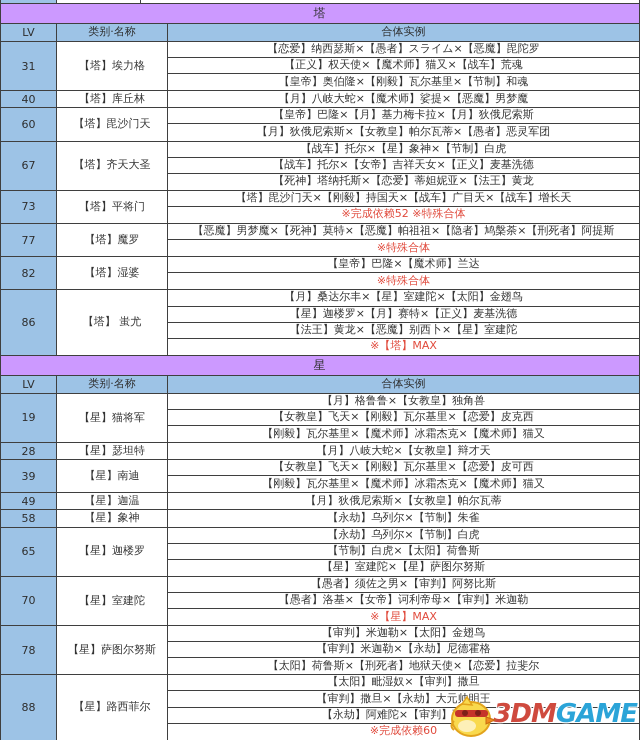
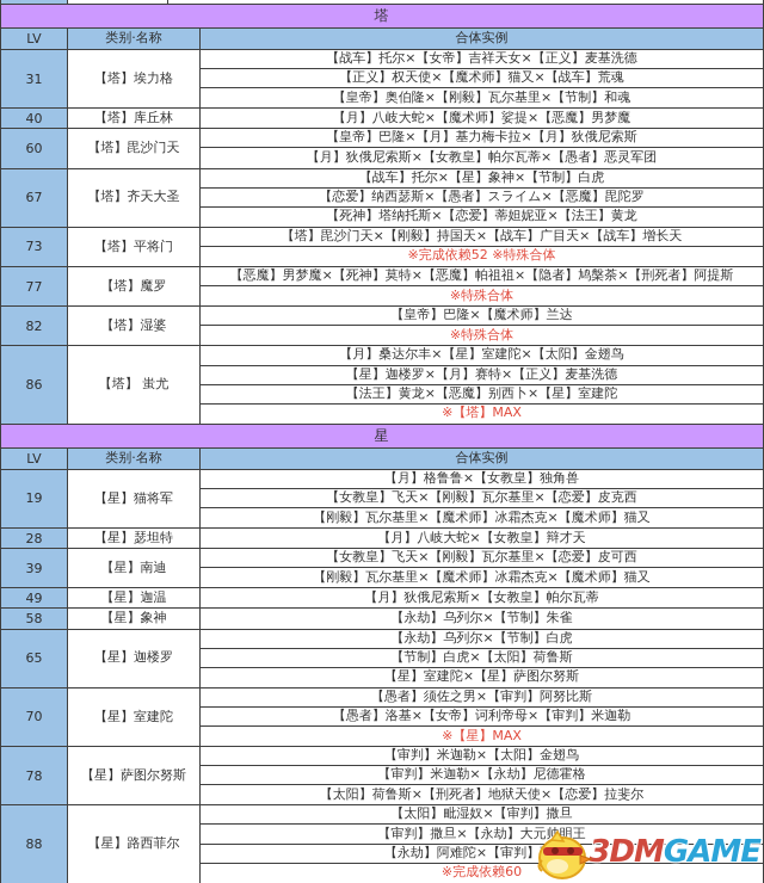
  塔
  LV
  类别·名称
  合体实例
  31
  【塔】埃力格
- 【恋爱】纳西瑟斯×【愚者】スライム×【恶魔】毘陀罗
+ 【战车】托尔×【女帝】吉祥天女×【正义】麦基洗德
  【正义】权天使×【魔术师】猫又×【战车】荒魂
  【皇帝】奥伯隆×【刚毅】瓦尔基里×【节制】和魂
  40
  【塔】库丘林
  【月】八岐大蛇×【魔术师】娑提×【恶魔】男梦魔
  60
  【塔】毘沙门天
  【皇帝】巴隆×【月】基力梅卡拉×【月】狄俄尼索斯
  【月】狄俄尼索斯×【女教皇】帕尔瓦蒂×【愚者】恶灵军团
  67
  【塔】齐天大圣
  【战车】托尔×【星】象神×【节制】白虎
- 【战车】托尔×【女帝】吉祥天女×【正义】麦基洗德
+ 【恋爱】纳西瑟斯×【愚者】スライム×【恶魔】毘陀罗
  【死神】塔纳托斯×【恋爱】蒂妲妮亚×【法王】黄龙
  73
  【塔】平将门
  【塔】毘沙门天×【刚毅】持国天×【战车】广目天×【战车】增长天
  ※完成依赖52 ※特殊合体
  77
  【塔】魔罗
  【恶魔】男梦魔×【死神】莫特×【恶魔】帕祖祖×【隐者】鸠槃荼×【刑死者】阿提斯
  ※特殊合体
  82
  【塔】湿婆
  【皇帝】巴隆×【魔术师】兰达
  ※特殊合体
  86
  【塔】 蚩尤
  【月】桑达尔丰×【星】室建陀×【太阳】金翅鸟
  【星】迦楼罗×【月】赛特×【正义】麦基洗德
  【法王】黄龙×【恶魔】别西卜×【星】室建陀
  ※【塔】MAX
  星
  LV
  类别·名称
  合体实例
  19
  【星】猫将军
  【月】格鲁鲁×【女教皇】独角兽
  【女教皇】飞天×【刚毅】瓦尔基里×【恋爱】皮克西
  【刚毅】瓦尔基里×【魔术师】冰霜杰克×【魔术师】猫又
  28
  【星】瑟坦特
  【月】八岐大蛇×【女教皇】辩才天
  39
  【星】南迪
  【女教皇】飞天×【刚毅】瓦尔基里×【恋爱】皮可西
  【刚毅】瓦尔基里×【魔术师】冰霜杰克×【魔术师】猫又
  49
  【星】迦温
  【月】狄俄尼索斯×【女教皇】帕尔瓦蒂
  58
  【星】象神
  【永劫】乌列尔×【节制】朱雀
  65
  【星】迦楼罗
  【永劫】乌列尔×【节制】白虎
  【节制】白虎×【太阳】荷鲁斯
  【星】室建陀×【星】萨图尔努斯
  70
  【星】室建陀
  【愚者】须佐之男×【审判】阿努比斯
  【愚者】洛基×【女帝】诃利帝母×【审判】米迦勒
  ※【星】MAX
  78
  【星】萨图尔努斯
  【审判】米迦勒×【太阳】金翅鸟
  【审判】米迦勒×【永劫】尼德霍格
  【太阳】荷鲁斯×【刑死者】地狱天使×【恋爱】拉斐尔
  88
  【星】路西菲尔
  【太阳】毗湿奴×【审判】撒旦
  【审判】撒旦×【永劫】大元帅明王
  【永劫】阿难陀×【审判】
  ※完成依赖60
  3DM
  GAME
